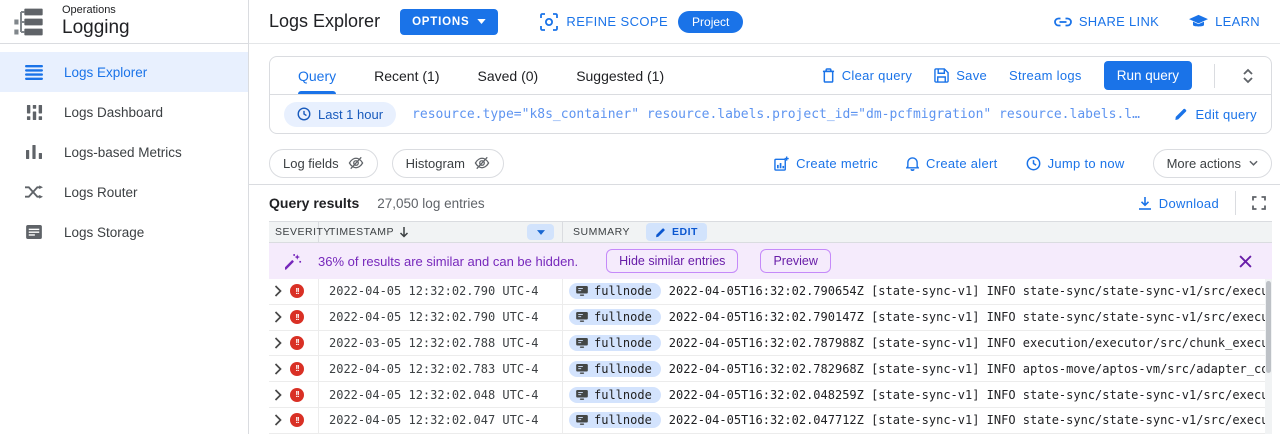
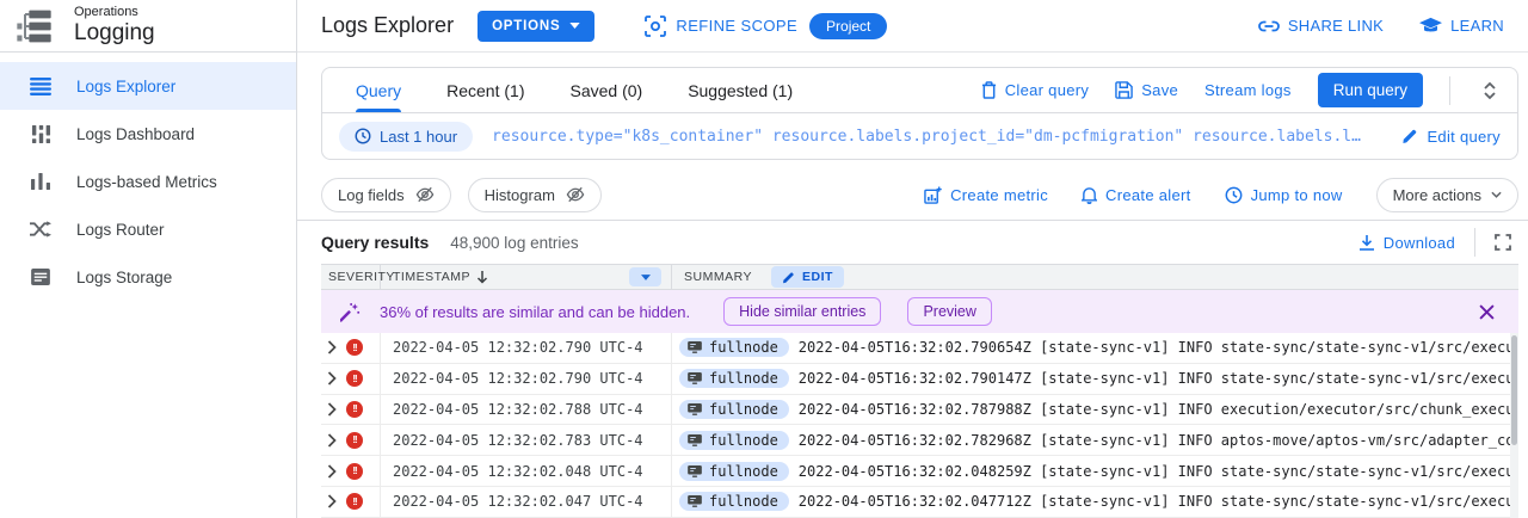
  Operations
  Logging
  Logs Explorer
  Logs Dashboard
  Logs-based Metrics
  Logs Router
  Logs Storage
  Logs Explorer
  OPTIONS
  REFINE SCOPE
  Project
  SHARE LINK
  LEARN
  Query
  Recent (1)
  Saved (0)
  Suggested (1)
  Clear query
  Save
  Stream logs
  Run query
  Last 1 hour
  resource.type="k8s_container" resource.labels.project_id="dm-pcfmigration" resource.labels.l…
  Edit query
  Log fields
  Histogram
  Create metric
  Create alert
  Jump to now
  More actions
  Query results
- 27,050 log entries
+ 48,900 log entries
  Download
  SEVERI
  TIMESTAMP
  SUMMARY
  EDIT
  36% of results are similar and can be hidden.
  Hide similar entries
  Preview
  2022-04-05 12:32:02.790 UTC-4
  fullnode
  2022-04-05T16:32:02.790654Z [state-sync-v1] INFO state-sync/state-sync-v1/src/exec
  2022-04-05 12:32:02.790 UTC-4
  fullnode
  2022-04-05T16:32:02.790147Z [state-sync-v1] INFO state-sync/state-sync-v1/src/exec
- 2022-03-05 12:32:02.788 UTC-4
+ 2022-04-05 12:32:02.788 UTC-4
  fullnode
  2022-04-05T16:32:02.787988Z [state-sync-v1] INFO execution/executor/src/chunk_exec
  2022-04-05 12:32:02.783 UTC-4
  fullnode
  2022-04-05T16:32:02.782968Z [state-sync-v1] INFO aptos-move/aptos-vm/src/adapter_c
  2022-04-05 12:32:02.048 UTC-4
  fullnode
  2022-04-05T16:32:02.048259Z [state-sync-v1] INFO state-sync/state-sync-v1/src/exec
  2022-04-05 12:32:02.047 UTC-4
  fullnode
  2022-04-05T16:32:02.047712Z [state-sync-v1] INFO state-sync/state-sync-v1/src/exec
